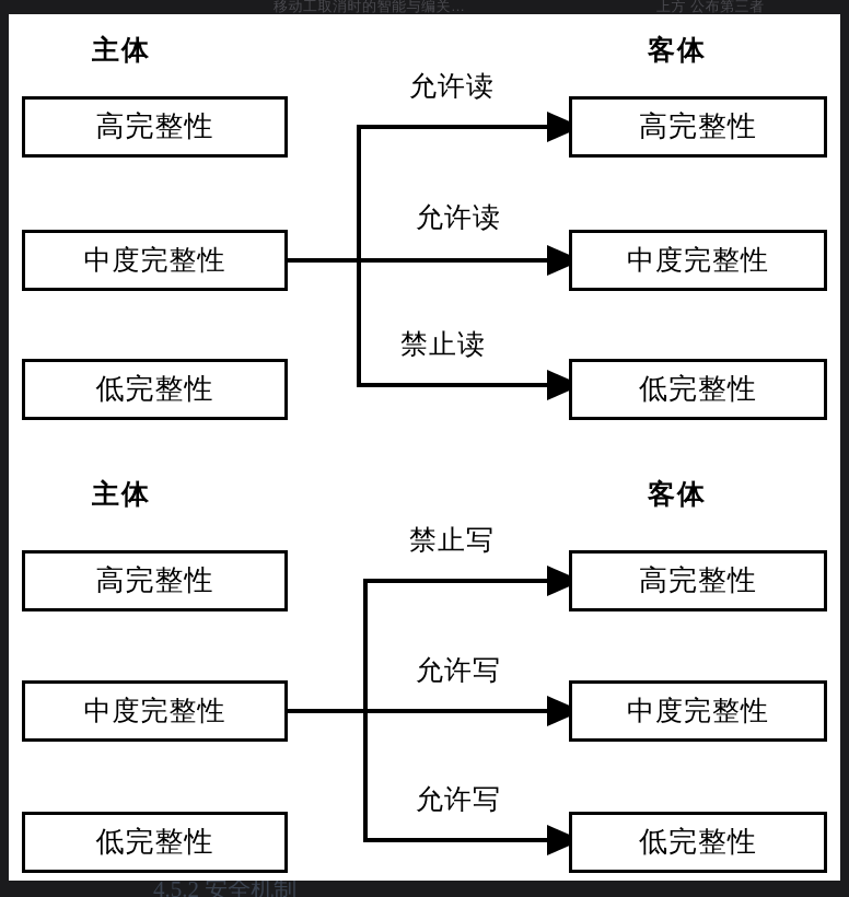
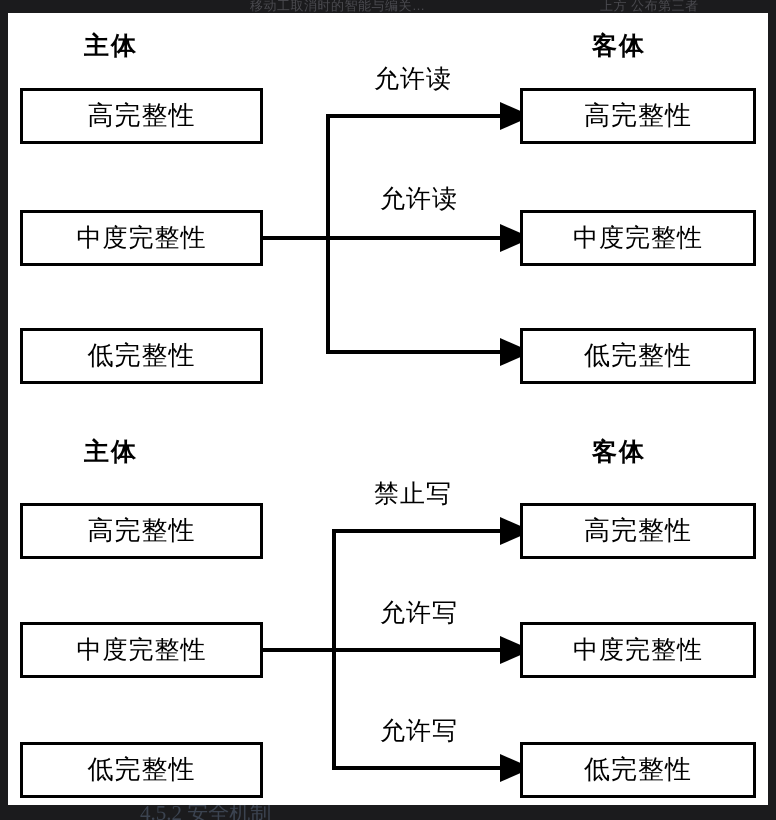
  移动工取消时的智能与编关…
  上方 公布第三者
  4.5.2 安全机制
  主体
  客体
  高完整性
  中度完整性
  低完整性
  高完整性
  中度完整性
  低完整性
  允许读
  允许读
- 禁止读
  主体
  客体
  高完整性
  中度完整性
  低完整性
  高完整性
  中度完整性
  低完整性
  禁止写
  允许写
  允许写
